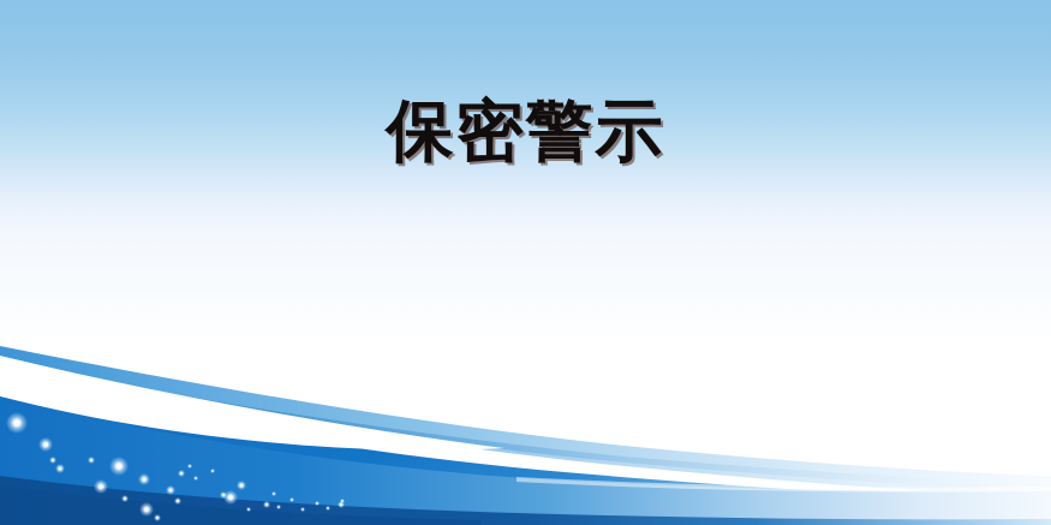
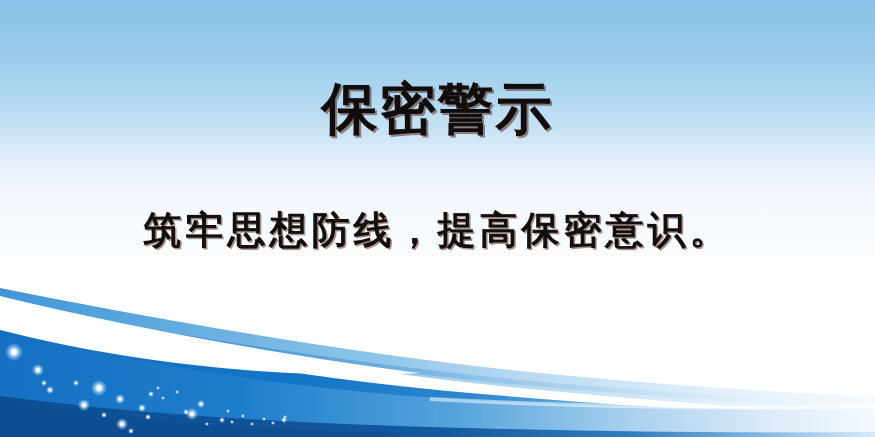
  保密警示
+ 筑牢思想防线，提高保密意识。
